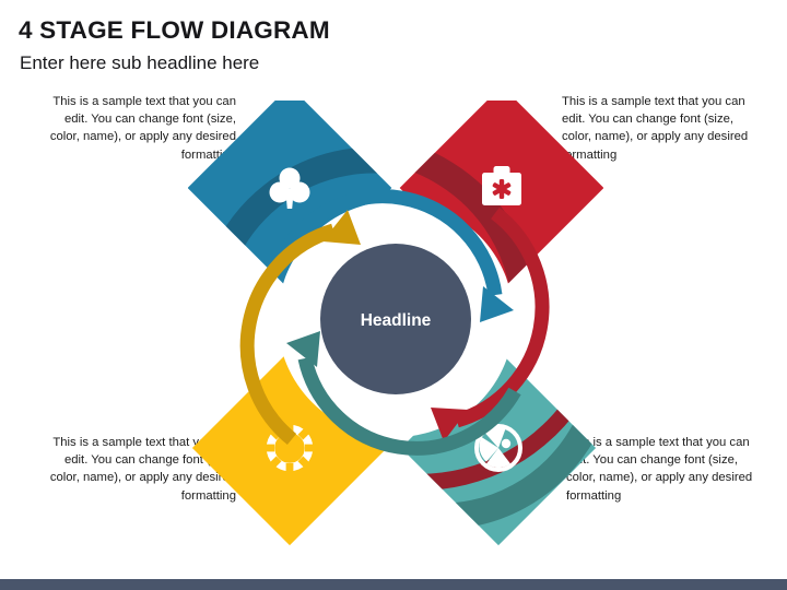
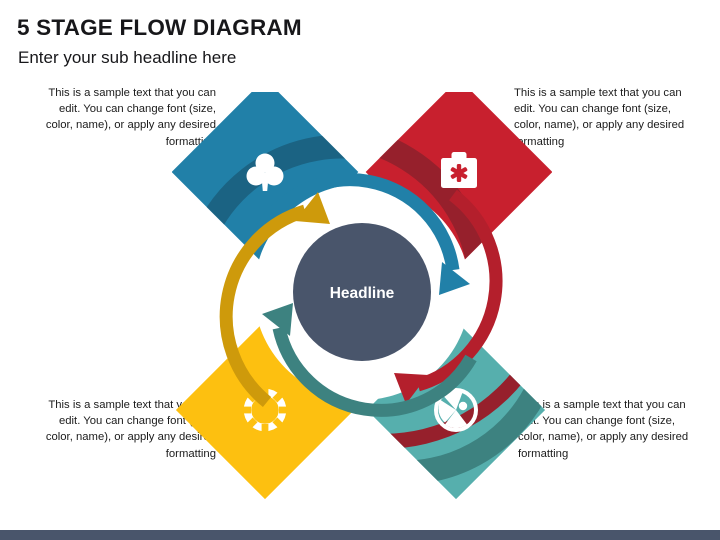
- 4 STAGE FLOW DIAGRAM
+ 5 STAGE FLOW DIAGRAM
- Enter here sub headline here
+ Enter your sub headline here
  This is a sample text that you can edit. You can change font (size, color, name), or apply any desired formatt
  This is a sample text that you can edit. You can change font (size, color, name), or apply any desired rmatting
  is a sample text that you can t. You can change font (size, color, name), or apply any desired formatting
  This is a sample text that y edit. You can change font color, name), or apply any desir formatting
  Headline
